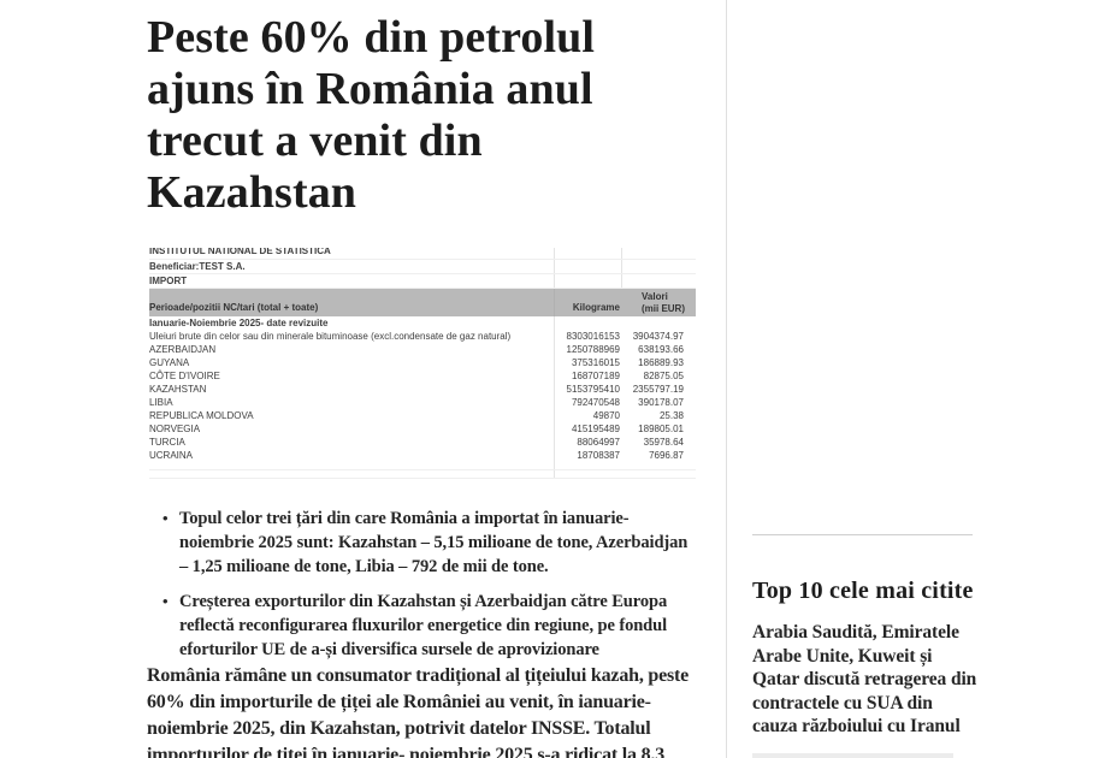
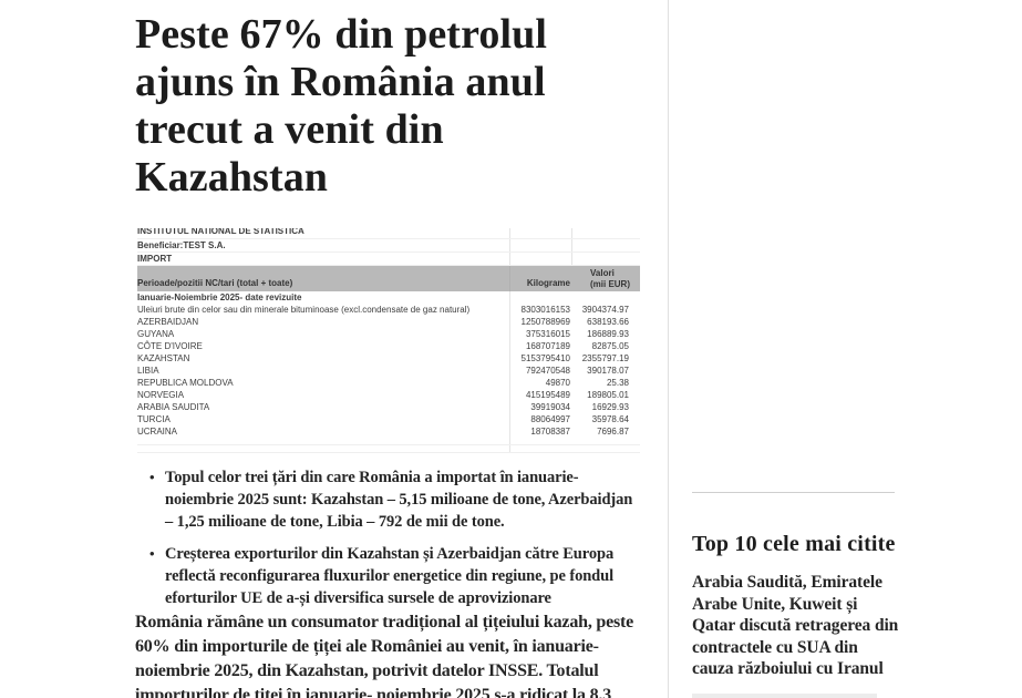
- Peste 60% din petrolul
+ Peste 67% din petrolul
  ajuns în România anul
  trecut a venit din
  Kazahstan
  INSTITUTUL NATIONAL DE STATISTICA
  Beneficiar:TEST S.A.
  IMPORT
  Perioade/pozitii NC/tari (total + toate)	Kilograme	Valori (mii EUR)
  Ianuarie-Noiembrie 2025- date revizuite
  Uleiuri brute din celor sau din minerale bituminoase (excl.condensate de gaz natural)	8303016153	3904374.97
  AZERBAIDJAN	1250788969	638193.66
  GUYANA	375316015	186889.93
  CÔTE D'IVOIRE	168707189	82875.05
  KAZAHSTAN	5153795410	2355797.19
  LIBIA	792470548	390178.07
  REPUBLICA MOLDOVA	49870	25.38
  NORVEGIA	415195489	189805.01
+ ARABIA SAUDITA	39919034	16929.93
  TURCIA	88064997	35978.64
  UCRAINA	18708387	7696.87
  •
  Topul celor trei țări din care România a importat în ianuarie-noiembrie 2025 sunt: Kazahstan – 5,15 milioane de tone, Azerbaidjan – 1,25 milioane de tone, Libia – 792 de mii de tone.
  •
  Creșterea exporturilor din Kazahstan și Azerbaidjan către Europa reflectă reconfigurarea fluxurilor energetice din regiune, pe fondul eforturilor UE de a-și diversifica sursele de aprovizionare
  România rămâne un consumator tradițional al țițeiului kazah, peste 60% din importurile de țiței ale României au venit, în ianuarie- noiembrie 2025, din Kazahstan, potrivit datelor INSSE. Totalul importurilor de țiței în ianuarie- noiembrie 2025 s-a ridicat la 8,3
  Top 10 cele mai citite
  Arabia Saudită, Emiratele Arabe Unite, Kuweit și Qatar discută retragerea din contractele cu SUA din cauza războiului cu Iranul
